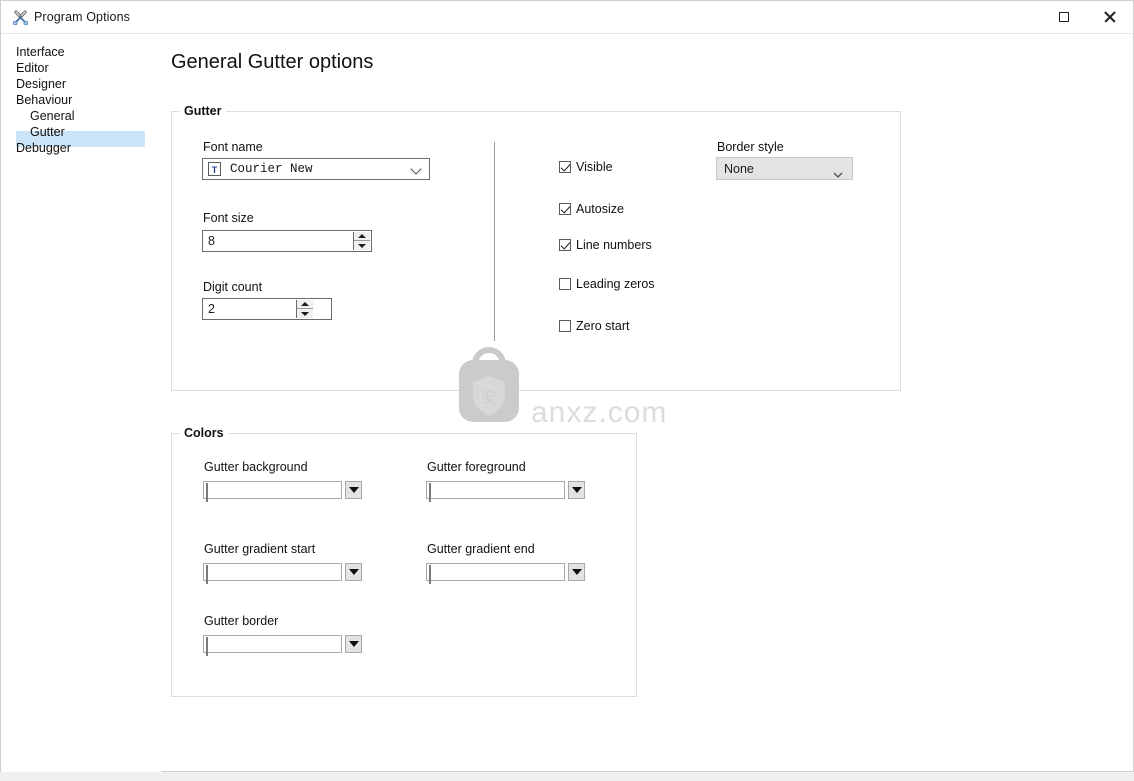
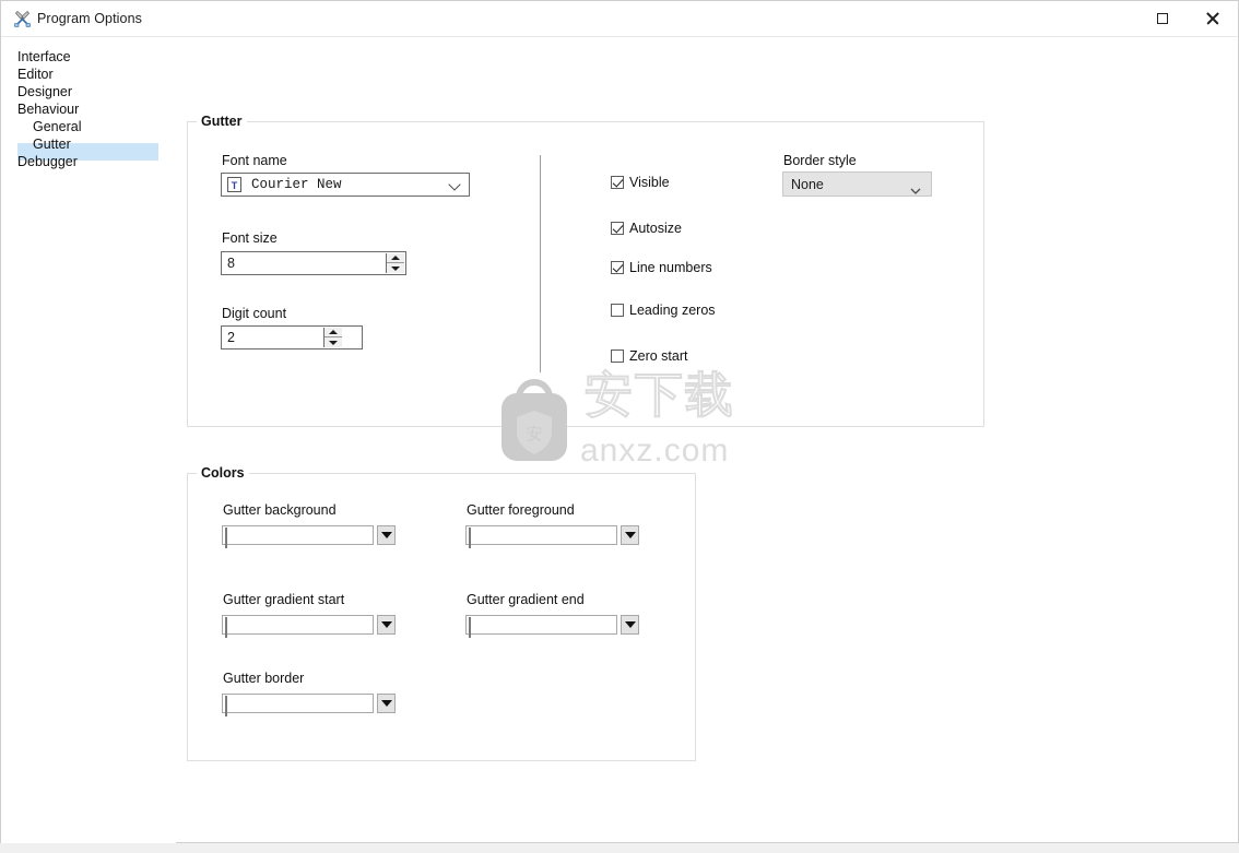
  Program Options
  Interface
  Editor
  Designer
  Behaviour
  General
  Gutter
  Debugger
- General Gutter options
  Gutter
  Font name
  T
  Courier New
  Font size
  8
  Digit count
  2
  Visible
  Autosize
  Line numbers
  Leading zeros
  Zero start
  Border style
  None
+ 安下载
  anxz.com
  Colors
  Gutter background
  Gutter foreground
  Gutter gradient start
  Gutter gradient end
  Gutter border
